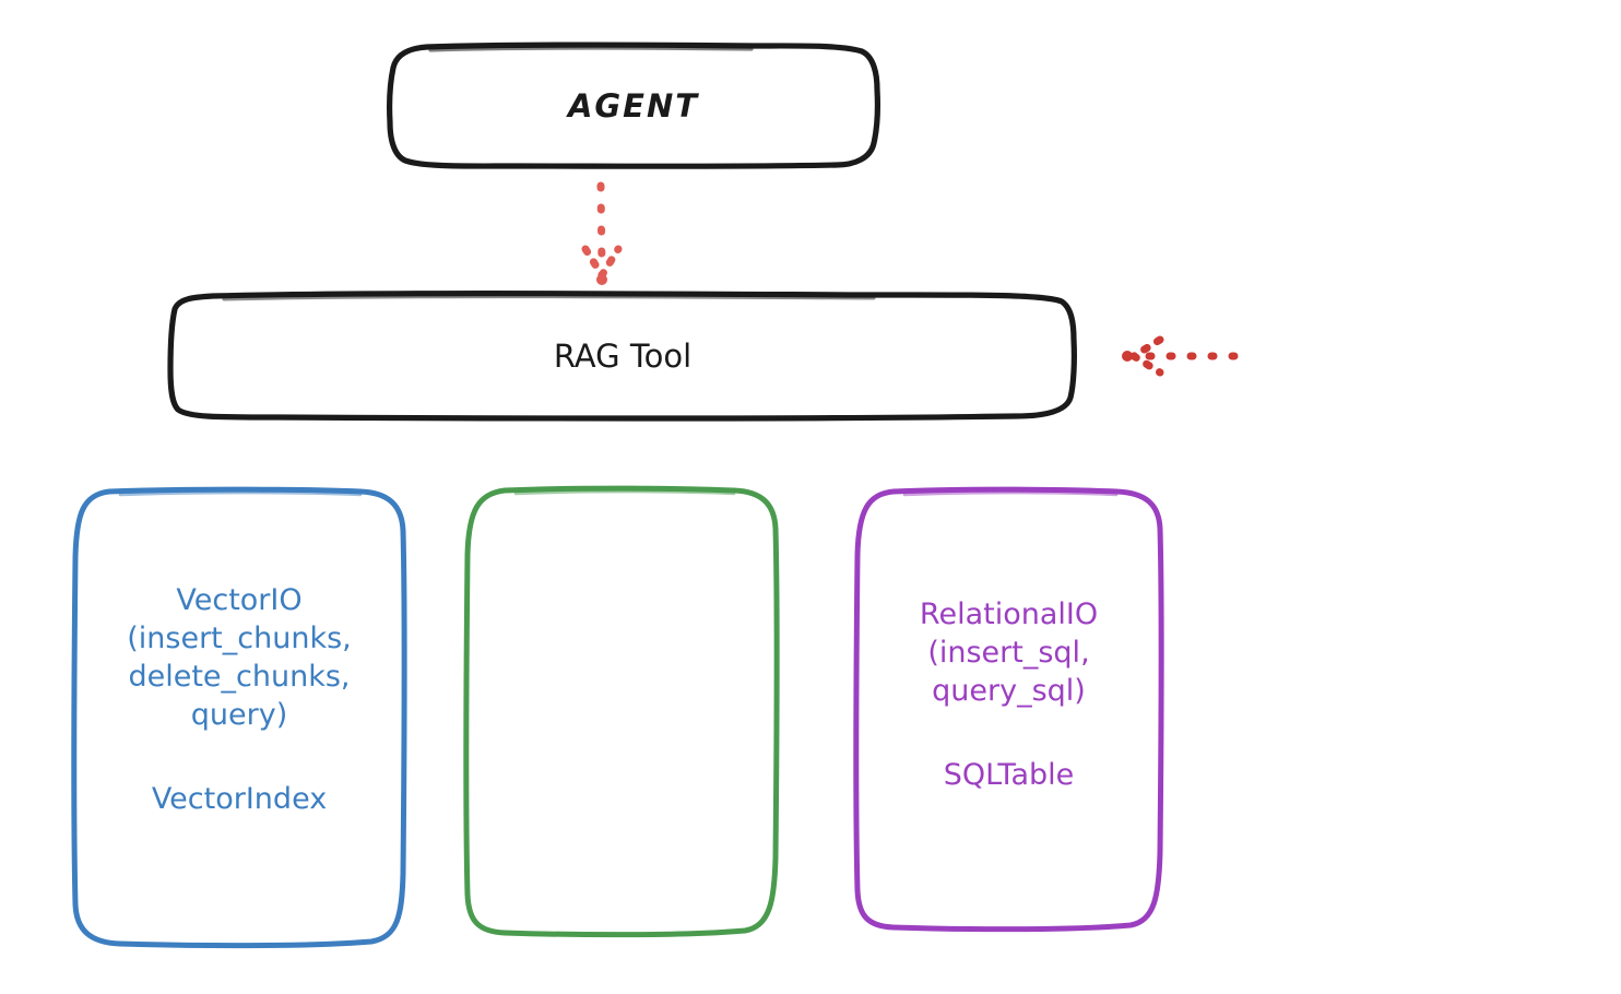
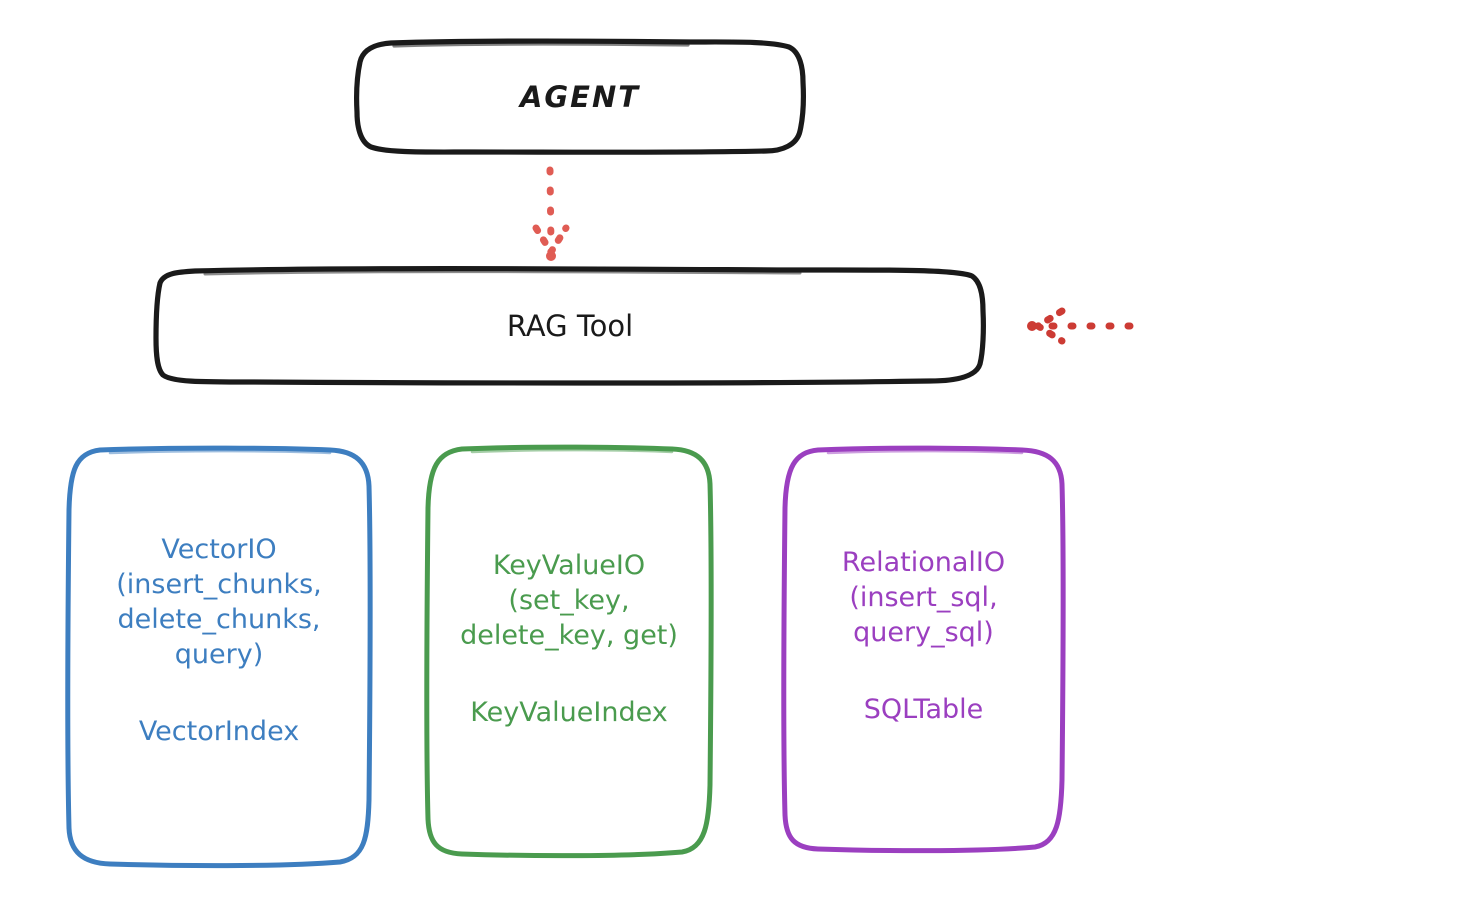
  AGENT
  RAG Tool
  VectorIO
  (insert_chunks,
  delete_chunks,
  query)
  VectorIndex
+ KeyValueIO
+ (set_key,
+ delete_key, get)
+ KeyValueIndex
  RelationalIO
  (insert_sql,
  query_sql)
  SQLTable
